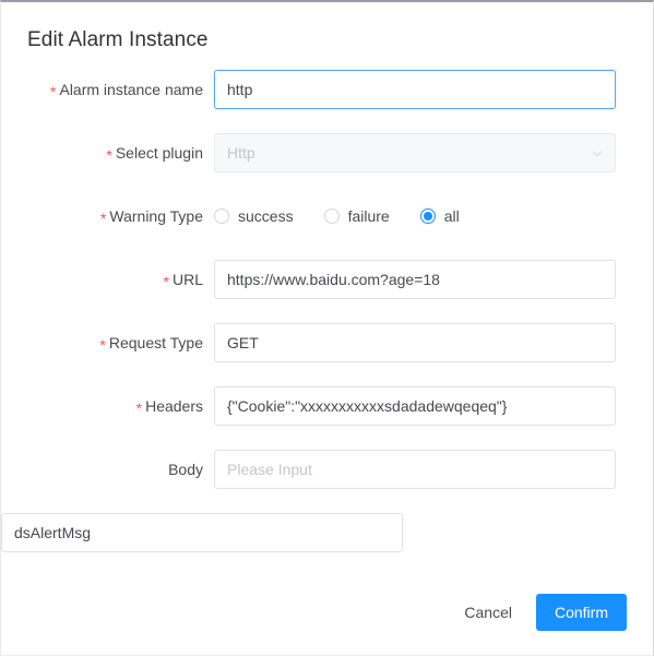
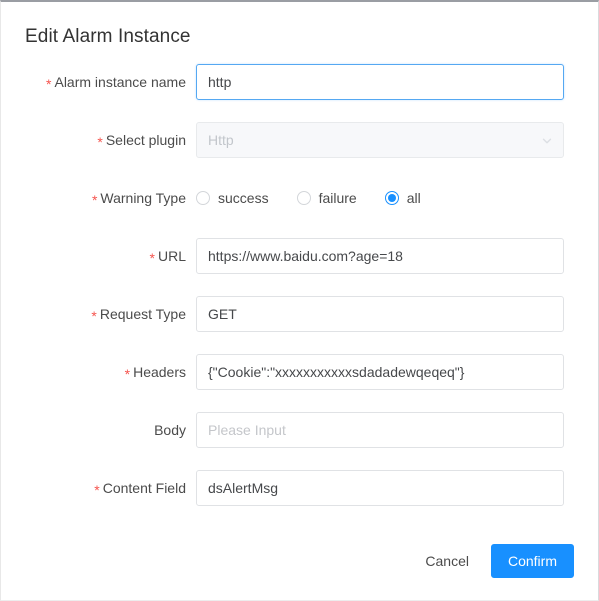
  Edit Alarm Instance
  * Alarm instance name
  http
  * Select plugin
  Http
  * Warning Type
  success
  failure
  all
  * URL
  https://www.baidu.com?age=18
  * Request Type
  GET
  * Headers
  {"Cookie":"xxxxxxxxxxxsdadadewqeqeq"}
  Body
  Please Input
+ * Content Field
  dsAlertMsg
  Cancel
  Confirm
